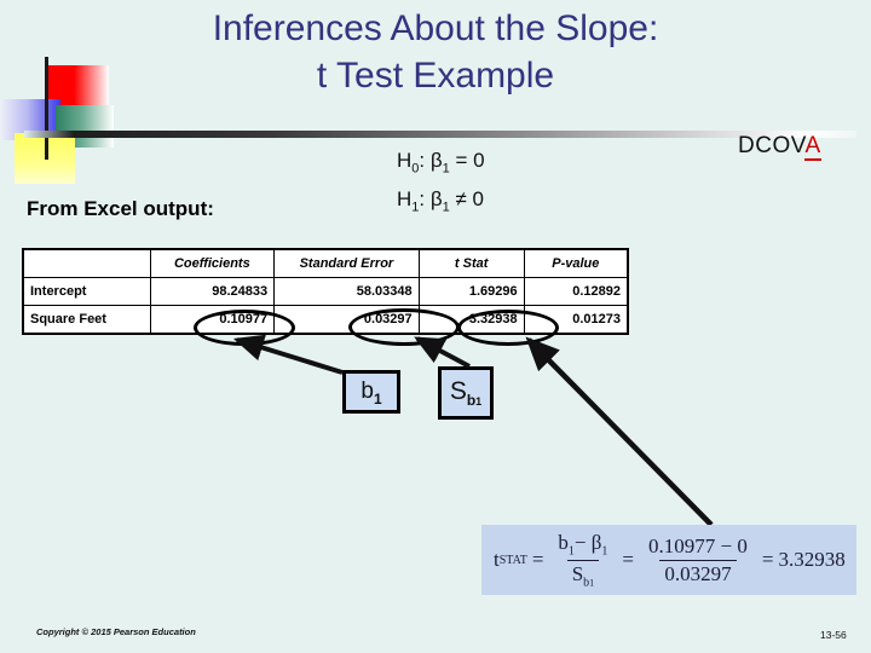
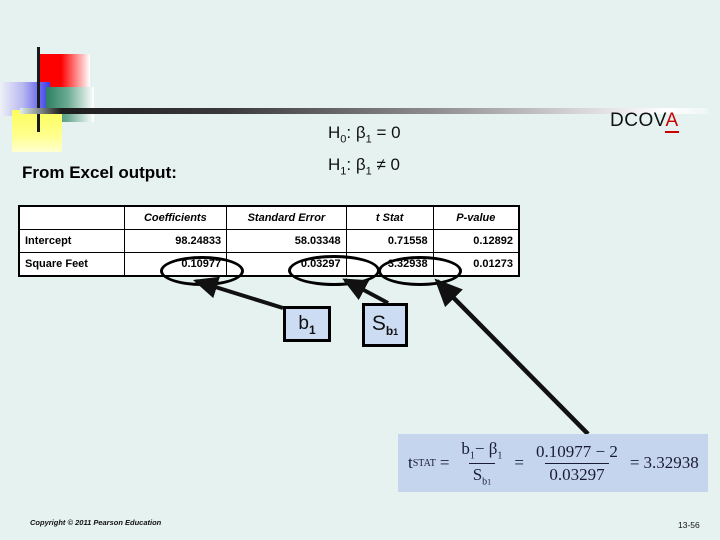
- Inferences About the Slope:
- t Test Example
  DCOVA
  H0: β1 = 0
  H1: β1 ≠ 0
  From Excel output:
  	Coefficients	Standard Error	t Stat	P-value
- Intercept	98.24833	58.03348	1.69296	0.12892
+ Intercept	98.24833	58.03348	0.71558	0.12892
  Square Feet	0.10977	0.03297	3.32938	0.01273
  b1
  Sb1
  t
  STAT
  =
  b1− β1
  Sb1
  =
- 0.10977 − 0
+ 0.10977 − 2
  0.03297
  =
  3.32938
- Copyright © 2015 Pearson Education
+ Copyright © 2011 Pearson Education
  13-56
